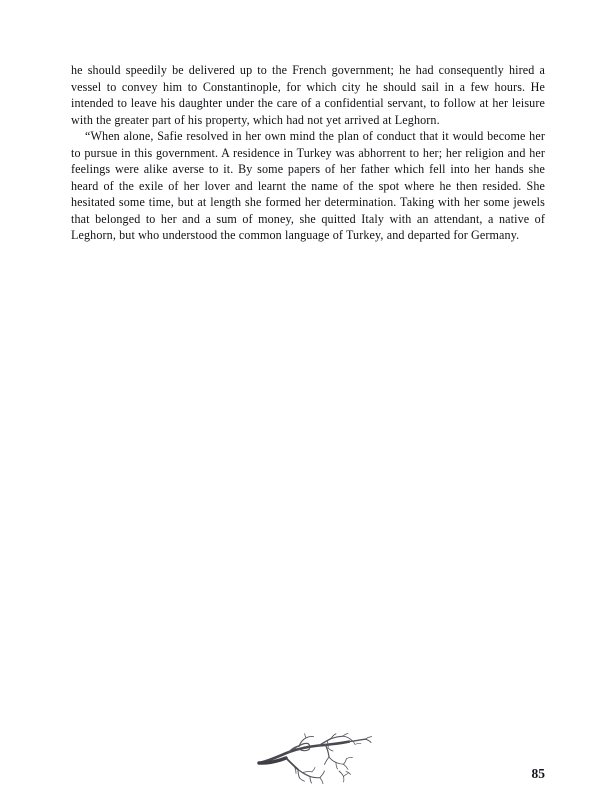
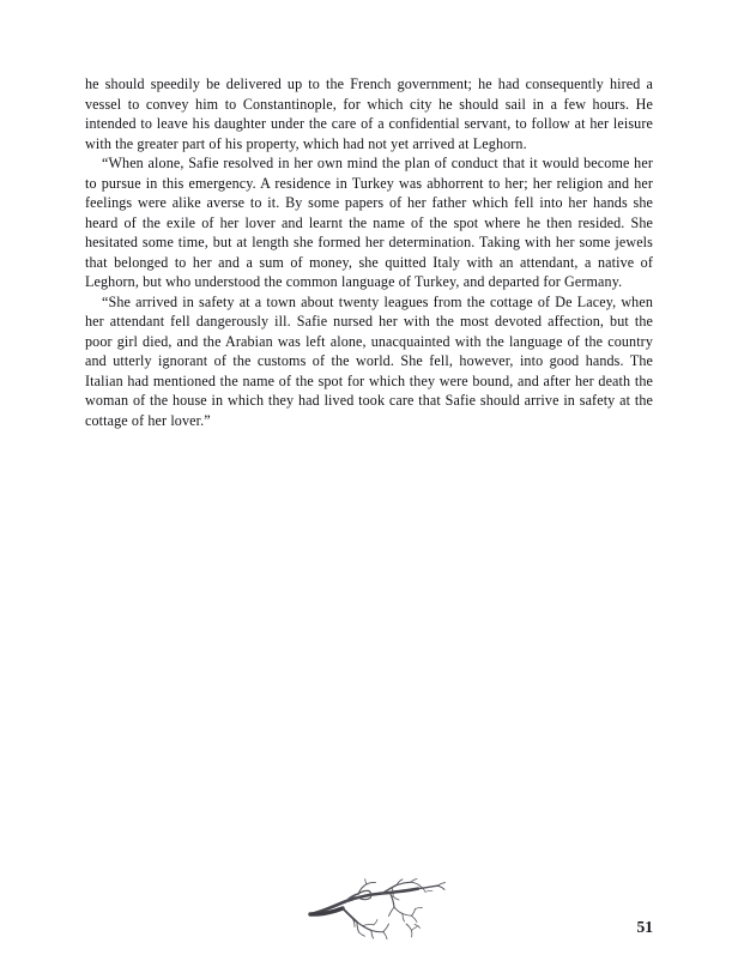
  he should speedily be delivered up to the French government; he had consequently hired a vessel to convey him to Constantinople, for which city he should sail in a few hours. He intended to leave his daughter under the care of a confidential servant, to follow at her leisure with the greater part of his property, which had not yet arrived at Leghorn.
- “When alone, Safie resolved in her own mind the plan of conduct that it would become her to pursue in this government. A residence in Turkey was abhorrent to her; her religion and her feelings were alike averse to it. By some papers of her father which fell into her hands she heard of the exile of her lover and learnt the name of the spot where he then resided. She hesitated some time, but at length she formed her determination. Taking with her some jewels that belonged to her and a sum of money, she quitted Italy with an attendant, a native of Leghorn, but who understood the common language of Turkey, and departed for Germany.
+ “When alone, Safie resolved in her own mind the plan of conduct that it would become her to pursue in this emergency. A residence in Turkey was abhorrent to her; her religion and her feelings were alike averse to it. By some papers of her father which fell into her hands she heard of the exile of her lover and learnt the name of the spot where he then resided. She hesitated some time, but at length she formed her determination. Taking with her some jewels that belonged to her and a sum of money, she quitted Italy with an attendant, a native of Leghorn, but who understood the common language of Turkey, and departed for Germany.
+ “She arrived in safety at a town about twenty leagues from the cottage of De Lacey, when her attendant fell dangerously ill. Safie nursed her with the most devoted affection, but the poor girl died, and the Arabian was left alone, unacquainted with the language of the country and utterly ignorant of the customs of the world. She fell, however, into good hands. The Italian had mentioned the name of the spot for which they were bound, and after her death the woman of the house in which they had lived took care that Safie should arrive in safety at the cottage of her lover.”
- 85
+ 51
